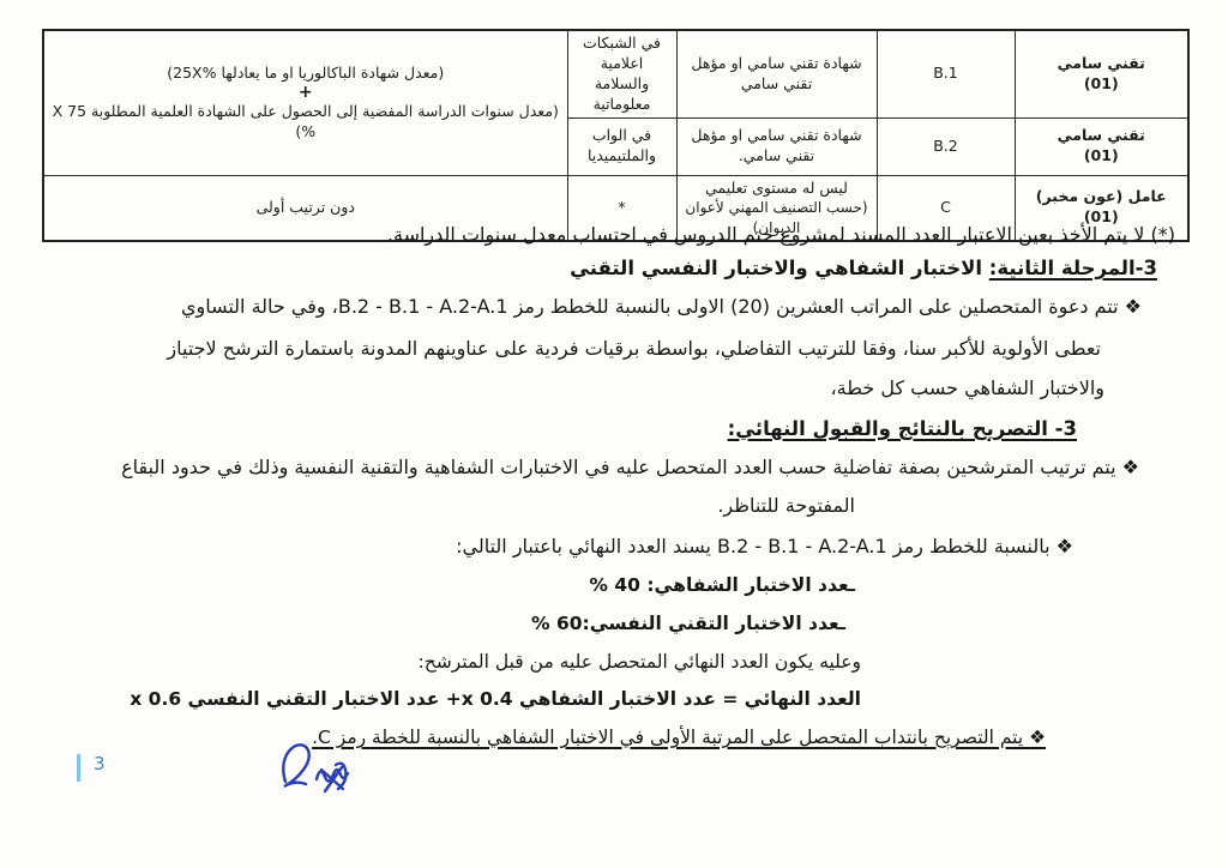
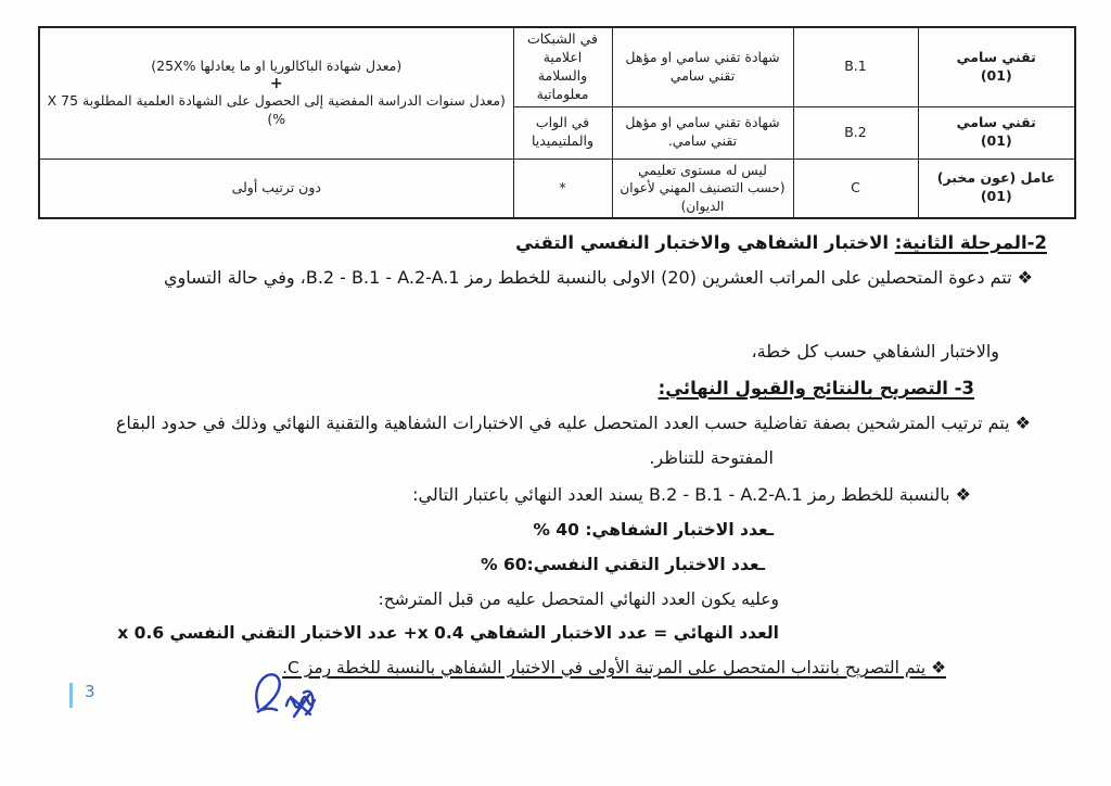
  تقني سامي (01)	B.1‬	شهادة تقني سامي او مؤهل تقني سامي	في الشبكات اعلامية والسلامة معلوماتية	(معدل شهادة الباكالوريا او ما يعادلها %25X) + (معدل سنوات الدراسة المفضية إلى الحصول على الشهادة العلمية المطلوبة X 75 %)
  تقني سامي (01)	B.2‬	شهادة تقني سامي او مؤهل تقني سامي.	في الواب والملتيميديا
  عامل (عون مخبر) (01)	C	ليس له مستوى تعليمي (حسب التصنيف المهني لأعوان الديوان)	*	دون ترتيب أولى
- (*) لا يتم الأخذ بعين الاعتبار العدد المسند لمشروع ختم الدروس في احتساب معدل سنوات الدراسة.
- 3-المرحلة الثانية: الاختبار الشفاهي والاختبار النفسي التقني
+ 2-المرحلة الثانية: الاختبار الشفاهي والاختبار النفسي التقني
  ❖ تتم دعوة المتحصلين على المراتب العشرين (20) الاولى بالنسبة للخطط رمز B.2 - B.1 - A.2-A.1‬، وفي حالة التساوي
- تعطى الأولوية للأكبر سنا، وفقا للترتيب التفاضلي، بواسطة برقيات فردية على عناوينهم المدونة باستمارة الترشح لاجتياز
  والاختبار الشفاهي حسب كل خطة،
  3- التصريح بالنتائج والقبول النهائي:
- ❖ يتم ترتيب المترشحين بصفة تفاضلية حسب العدد المتحصل عليه في الاختبارات الشفاهية والتقنية النفسية وذلك في حدود البقاع
+ ❖ يتم ترتيب المترشحين بصفة تفاضلية حسب العدد المتحصل عليه في الاختبارات الشفاهية والتقنية النهائي وذلك في حدود البقاع
  المفتوحة للتناظر.
  ❖ بالنسبة للخطط رمز B.2 - B.1 - A.2-A.1 يسند العدد النهائي باعتبار التالي:
  ـعدد الاختبار الشفاهي: 40 %
  ـعدد الاختبار التقني النفسي:60 %
  وعليه يكون العدد النهائي المتحصل عليه من قبل المترشح:
  العدد النهائي = عدد الاختبار الشفاهي x 0.4+ عدد الاختبار التقني النفسي x 0.6
  ❖ يتم التصريح بانتداب المتحصل على المرتبة الأولى في الاختبار الشفاهي بالنسبة للخطة رمز C.
  3
